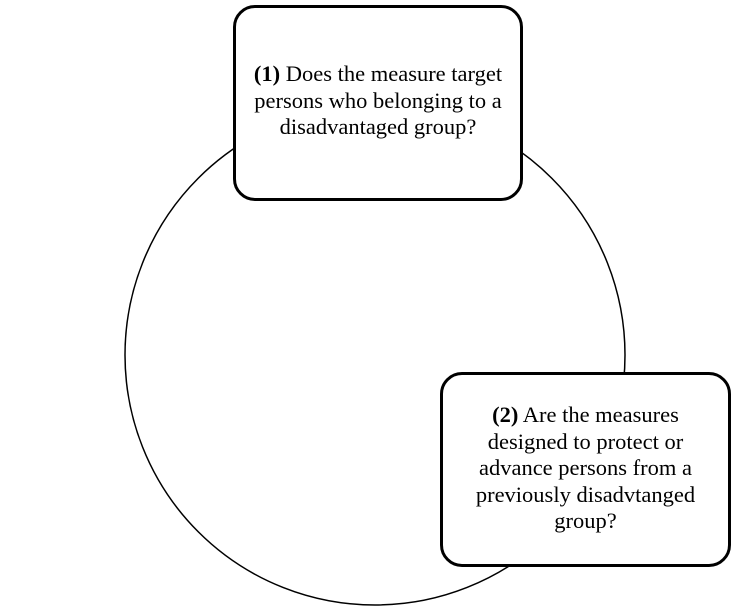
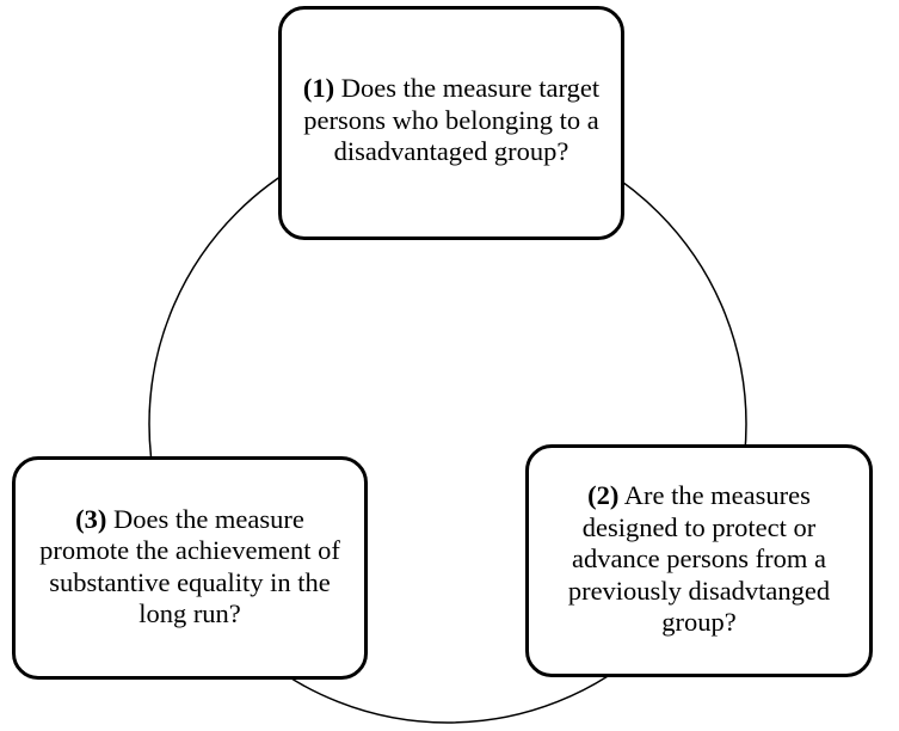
  (1) Does the measure target persons who belonging to a disadvantaged group?
  (2) Are the measures designed to protect or advance persons from a previously disadvtanged group?
+ (3) Does the measure promote the achievement of substantive equality in the long run?
